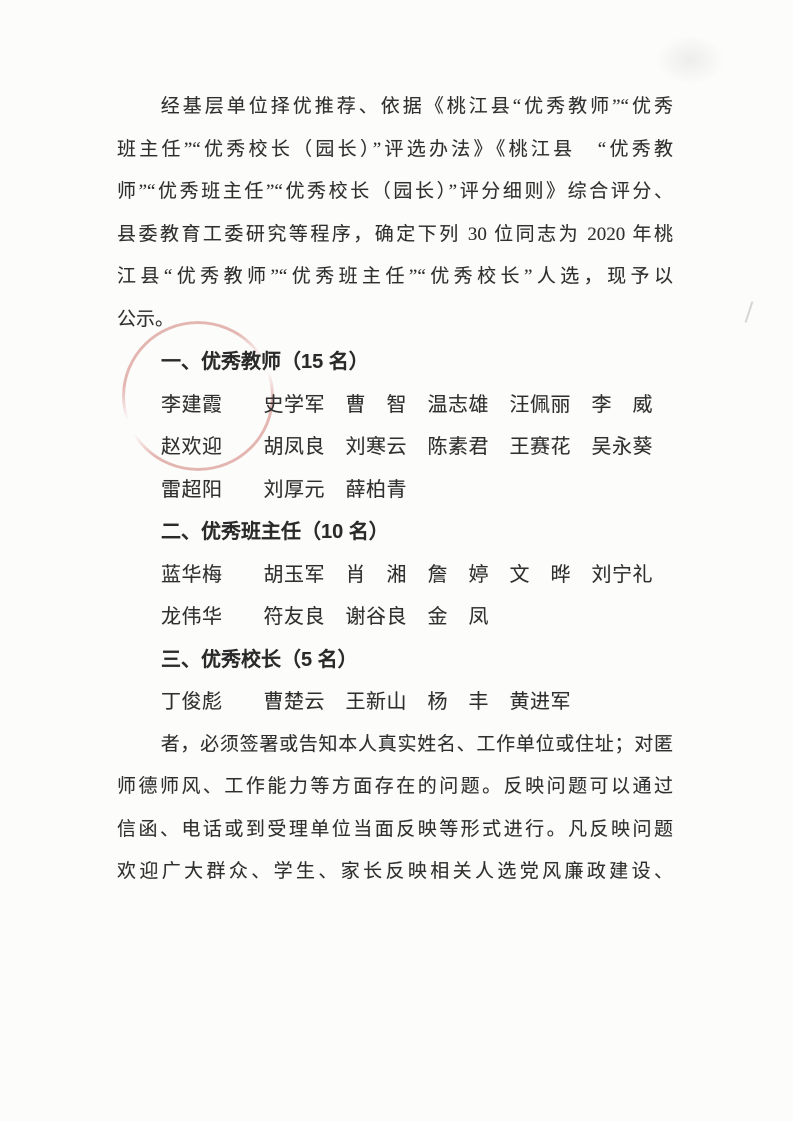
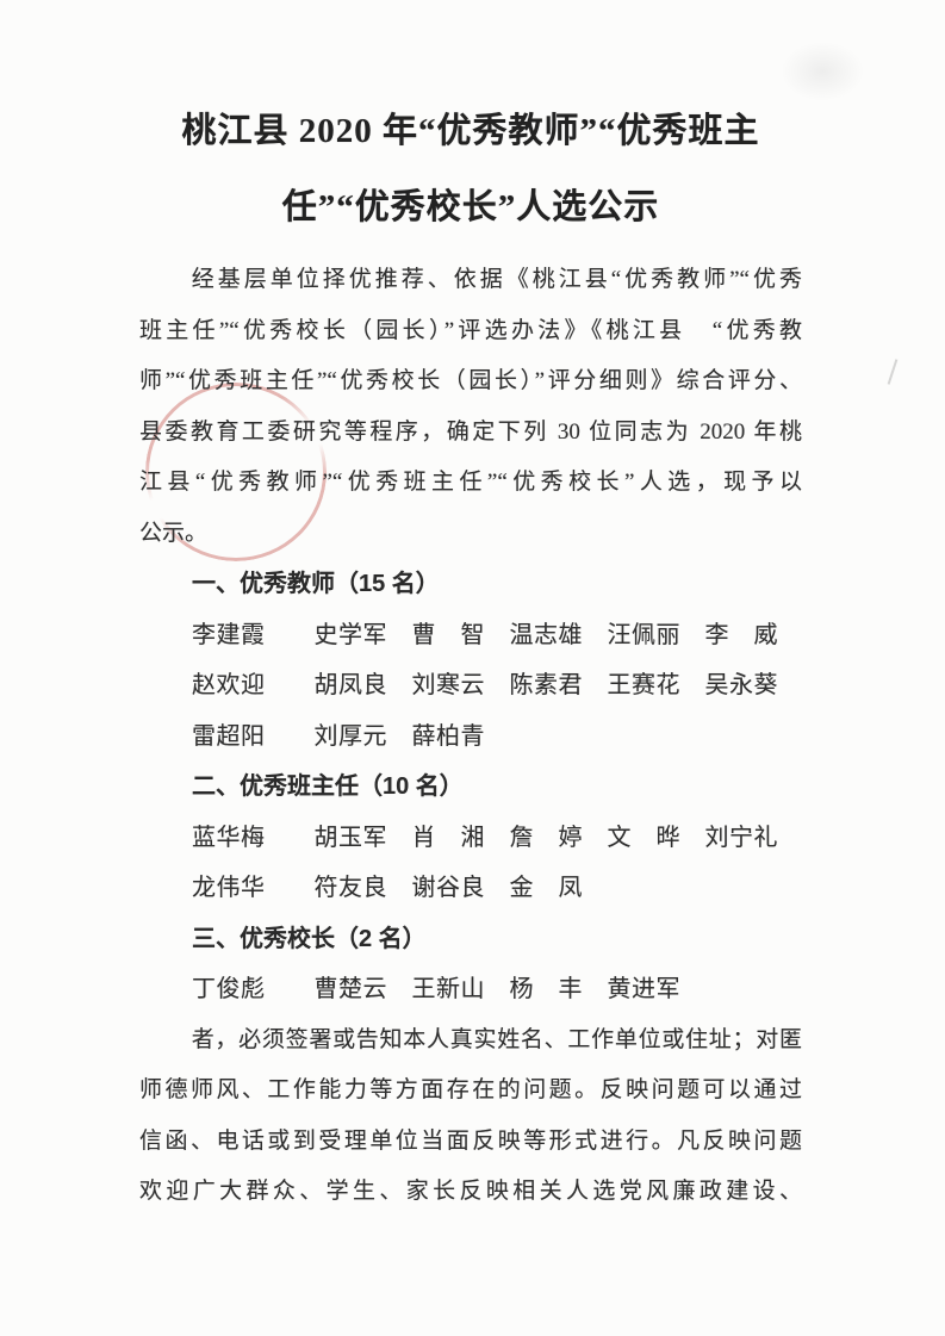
+ 桃江县 2020 年“优秀教师”“优秀班主
+ 任”“优秀校长”人选公示
  经基层单位择优推荐、依据《桃江县“优秀教师”“优秀
  班主任”“优秀校长（园长）”评选办法》《桃江县 “优秀教
  师”“优秀班主任”“优秀校长（园长）”评分细则》综合评分、
  县委教育工委研究等程序，确定下列 30 位同志为 2020 年桃
  江县“优秀教师”“优秀班主任”“优秀校长”人选，现予以
  公示。
  一、优秀教师（15 名）
  李建霞 史学军 曹 智 温志雄 汪佩丽 李 威
  赵欢迎 胡凤良 刘寒云 陈素君 王赛花 吴永葵
  雷超阳 刘厚元 薛柏青
  二、优秀班主任（10 名）
  蓝华梅 胡玉军 肖 湘 詹 婷 文 晔 刘宁礼
  龙伟华 符友良 谢谷良 金 凤
- 三、优秀校长（5 名）
+ 三、优秀校长（2 名）
  丁俊彪 曹楚云 王新山 杨 丰 黄进军
  者，必须签署或告知本人真实姓名、工作单位或住址；对匿
  师德师风、工作能力等方面存在的问题。反映问题可以通过
  信函、电话或到受理单位当面反映等形式进行。凡反映问题
  欢迎广大群众、学生、家长反映相关人选党风廉政建设、
